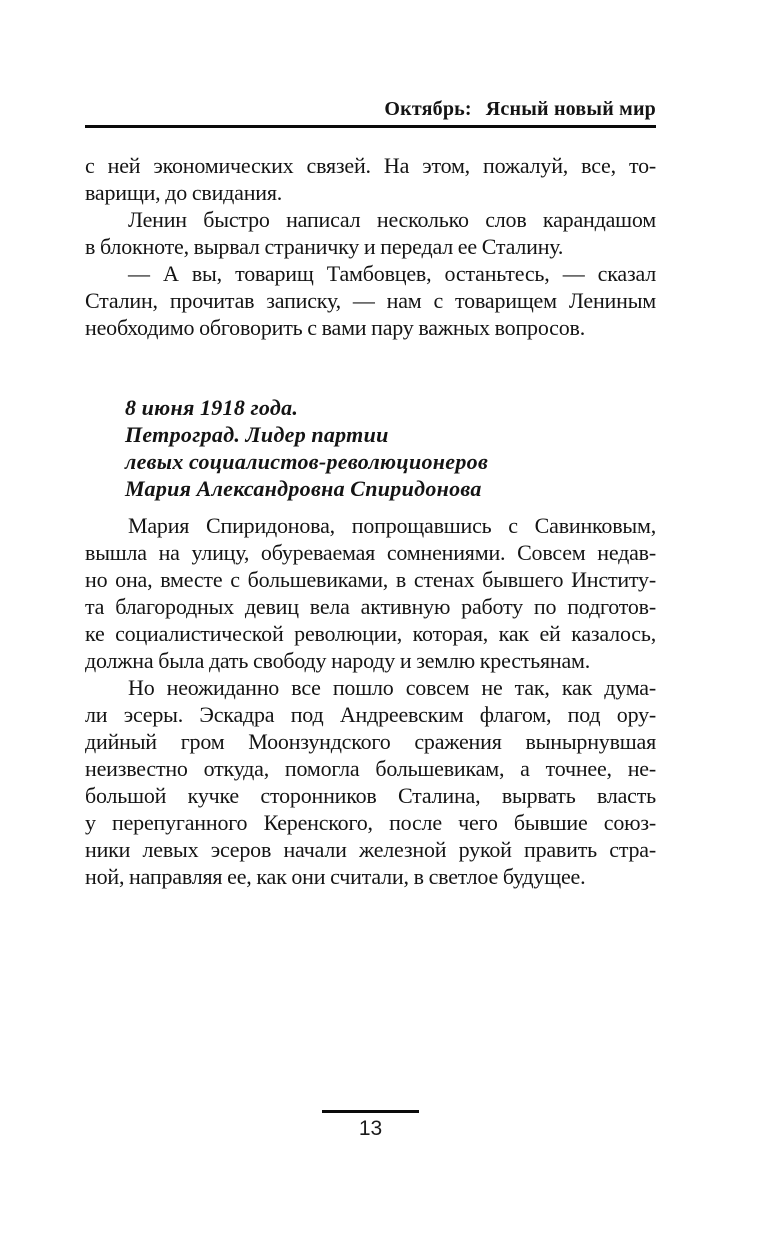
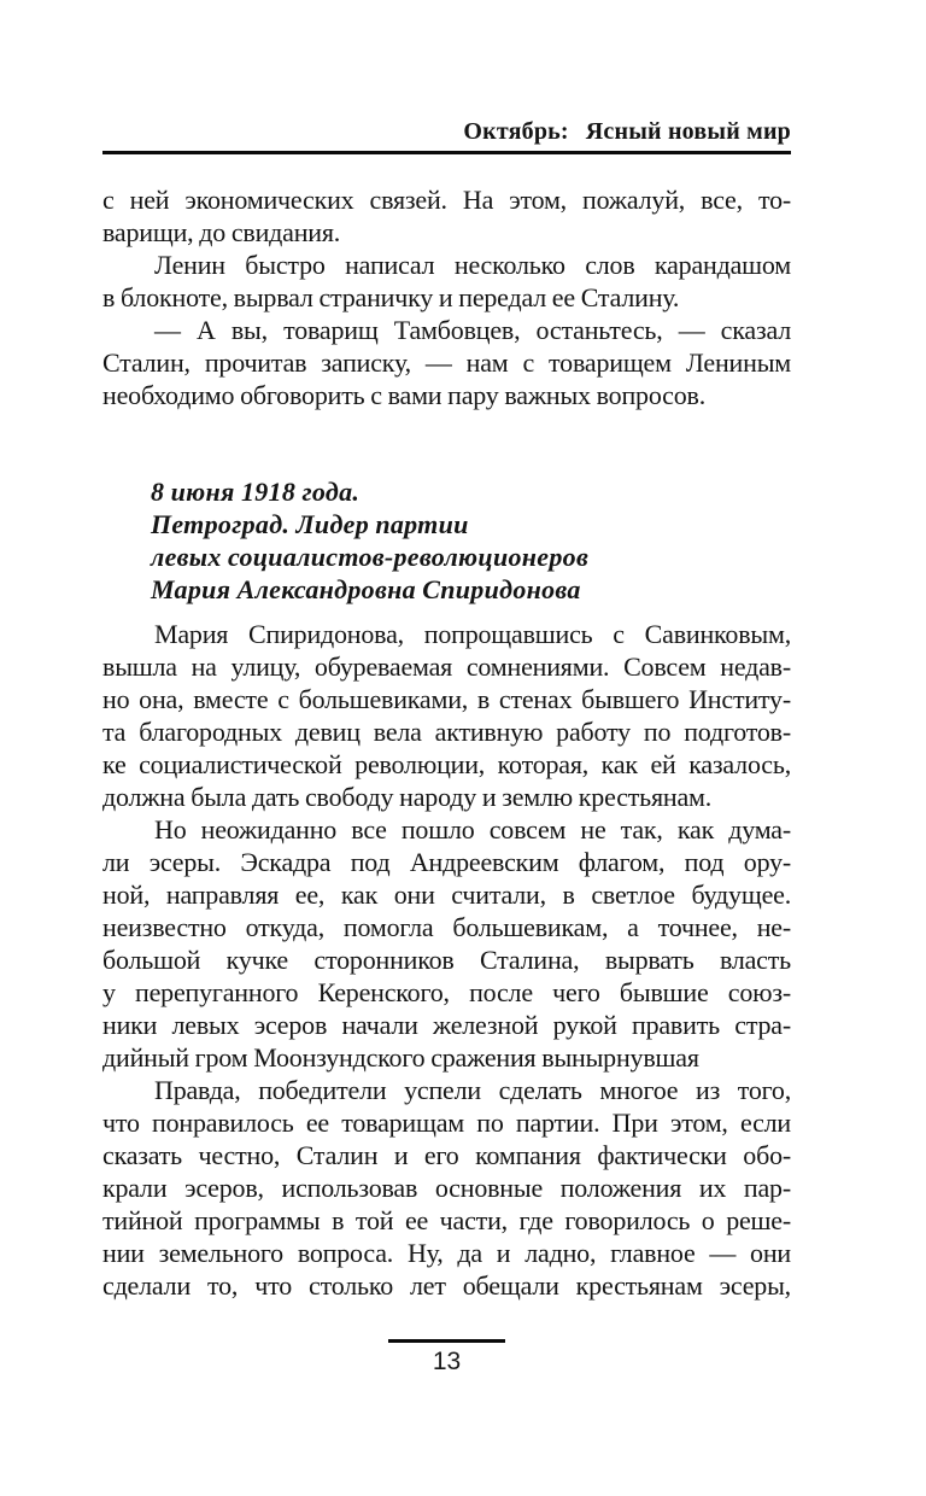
  Октябрь: Ясный новый мир
  с ней экономических связей. На этом, пожалуй, все, то-
  варищи, до свидания.
  Ленин быстро написал несколько слов карандашом
  в блокноте, вырвал страничку и передал ее Сталину.
  — А вы, товарищ Тамбовцев, останьтесь, — сказал
  Сталин, прочитав записку, — нам с товарищем Лениным
  необходимо обговорить с вами пару важных вопросов.
  8 июня 1918 года.
  Петроград. Лидер партии
  левых социалистов-революционеров
  Мария Александровна Спиридонова
  Мария Спиридонова, попрощавшись с Савинковым,
  вышла на улицу, обуреваемая сомнениями. Совсем недав-
  но она, вместе с большевиками, в стенах бывшего Институ-
  та благородных девиц вела активную работу по подготов-
  ке социалистической революции, которая, как ей казалось,
  должна была дать свободу народу и землю крестьянам.
  Но неожиданно все пошло совсем не так, как дума-
  ли эсеры. Эскадра под Андреевским флагом, под ору-
- дийный гром Моонзундского сражения вынырнувшая
+ ной, направляя ее, как они считали, в светлое будущее.
  неизвестно откуда, помогла большевикам, а точнее, не-
  большой кучке сторонников Сталина, вырвать власть
  у перепуганного Керенского, после чего бывшие союз-
  ники левых эсеров начали железной рукой править стра-
- ной, направляя ее, как они считали, в светлое будущее.
+ дийный гром Моонзундского сражения вынырнувшая
+ Правда, победители успели сделать многое из того,
+ что понравилось ее товарищам по партии. При этом, если
+ сказать честно, Сталин и его компания фактически обо-
+ крали эсеров, использовав основные положения их пар-
+ тийной программы в той ее части, где говорилось о реше-
+ нии земельного вопроса. Ну, да и ладно, главное — они
+ сделали то, что столько лет обещали крестьянам эсеры,
  13
